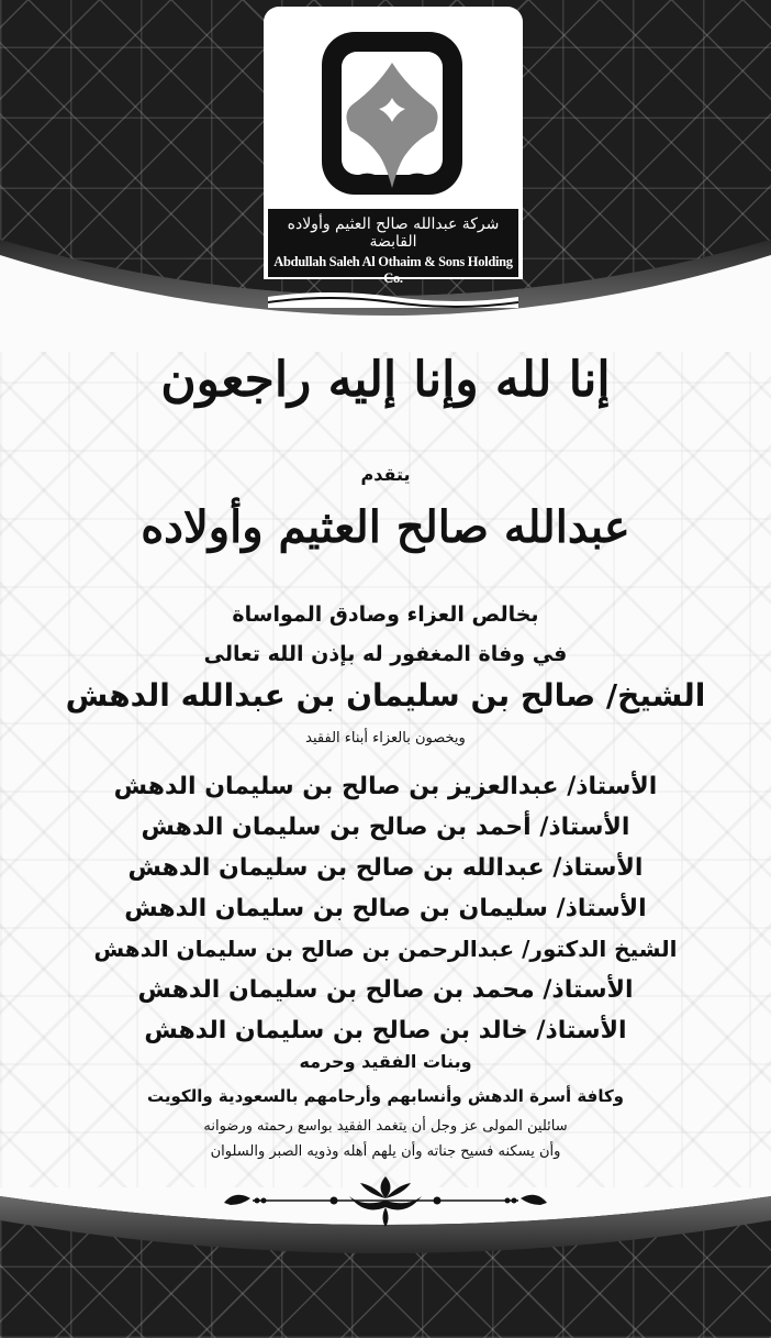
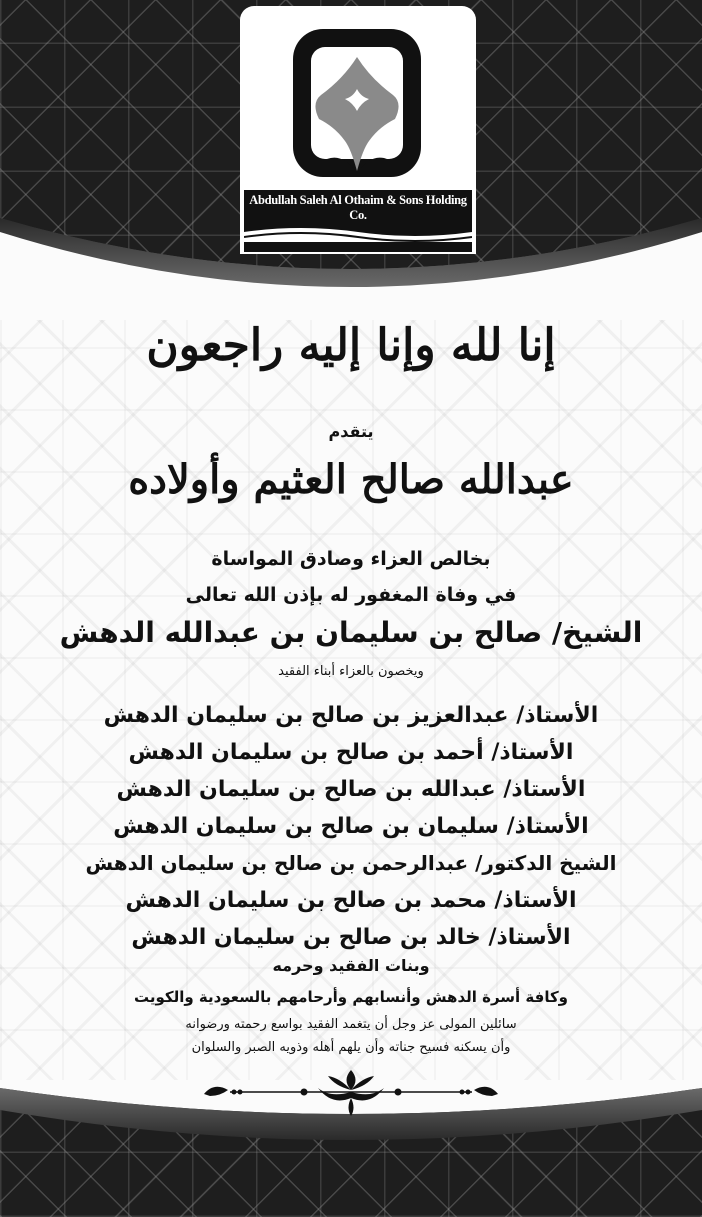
- شركة عبدالله صالح العثيم وأولاده القابضة
  Abdullah Saleh Al Othaim & Sons Holding Co.
  إنا لله وإنا إليه راجعون
  يتقدم
  عبدالله صالح العثيم وأولاده
  بخالص العزاء وصادق المواساة
  في وفاة المغفور له بإذن الله تعالى
  الشيخ/ صالح بن سليمان بن عبدالله الدهش
  ويخصون بالعزاء أبناء الفقيد
  الأستاذ/ عبدالعزيز بن صالح بن سليمان الدهش
  الأستاذ/ أحمد بن صالح بن سليمان الدهش
  الأستاذ/ عبدالله بن صالح بن سليمان الدهش
  الأستاذ/ سليمان بن صالح بن سليمان الدهش
  الشيخ الدكتور/ عبدالرحمن بن صالح بن سليمان الدهش
  الأستاذ/ محمد بن صالح بن سليمان الدهش
  الأستاذ/ خالد بن صالح بن سليمان الدهش
  وبنات الفقيد وحرمه
  وكافة أسرة الدهش وأنسابهم وأرحامهم بالسعودية والكويت
  سائلين المولى عز وجل أن يتغمد الفقيد بواسع رحمته ورضوانه
  وأن يسكنه فسيح جناته وأن يلهم أهله وذويه الصبر والسلوان
